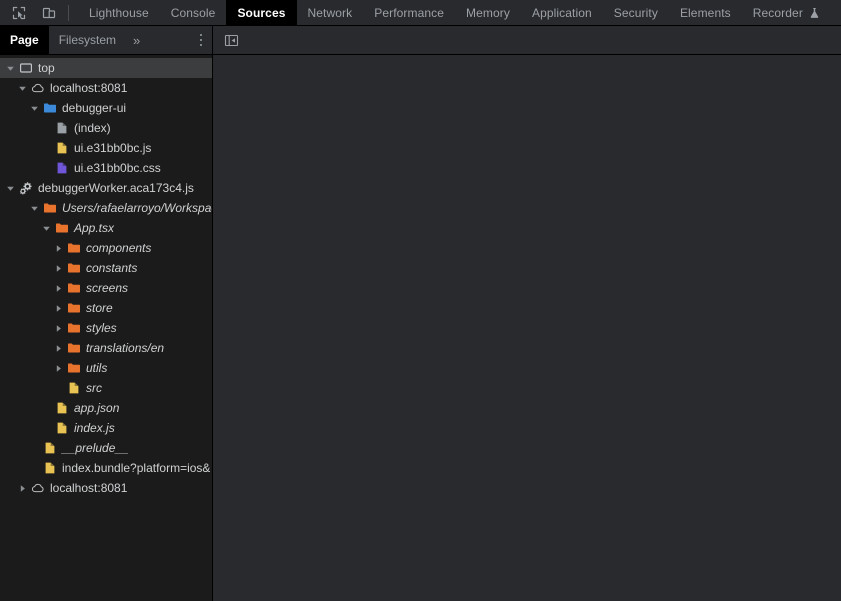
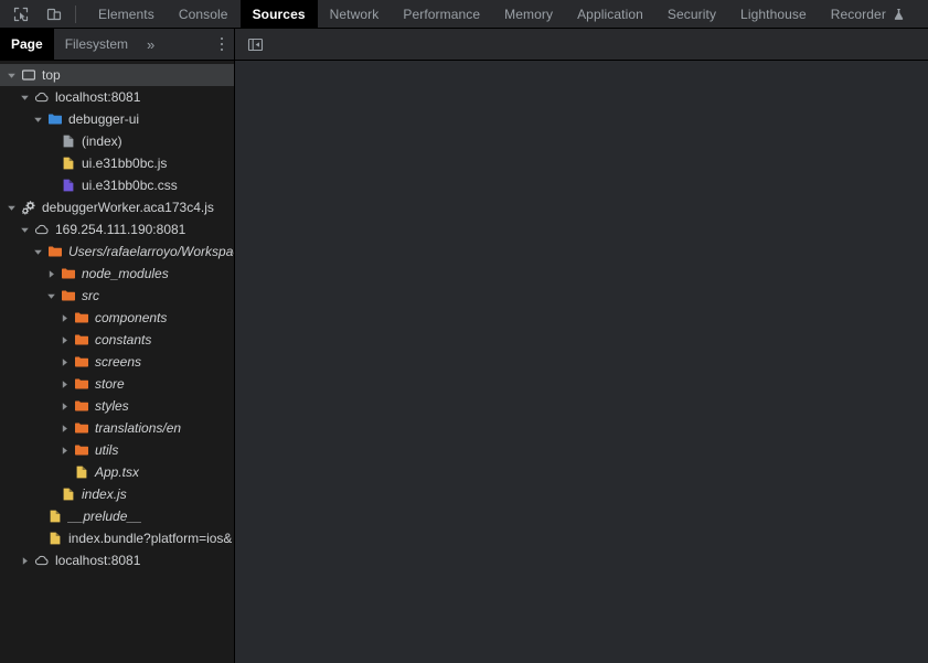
- Lighthouse
+ Elements
  Console
  Sources
  Network
  Performance
  Memory
  Application
  Security
- Elements
+ Lighthouse
  Recorder
  Page
  Filesystem
  »
  top
  localhost:8081
  debugger-ui
  (index)
  ui.e31bb0bc.js
  ui.e31bb0bc.css
  debuggerWorker.aca173c4.js
+ 169.254.111.190:8081
  Users/rafaelarroyo/Workspa
+ node_modules
- App.tsx
+ src
  components
  constants
  screens
  store
  styles
  translations/en
  utils
- src
+ App.tsx
- app.json
  index.js
  __prelude__
  index.bundle?platform=ios&
  localhost:8081
